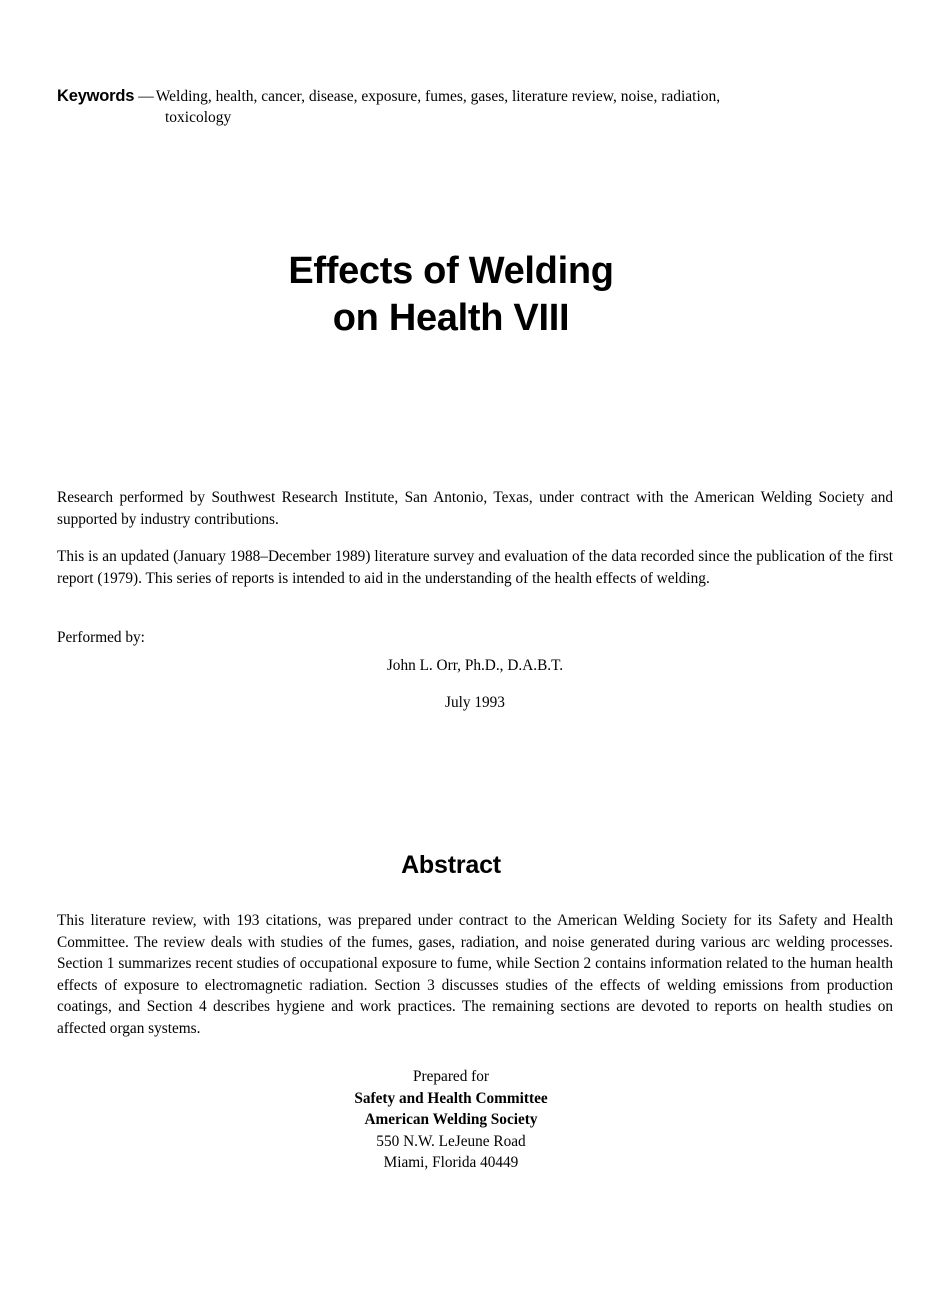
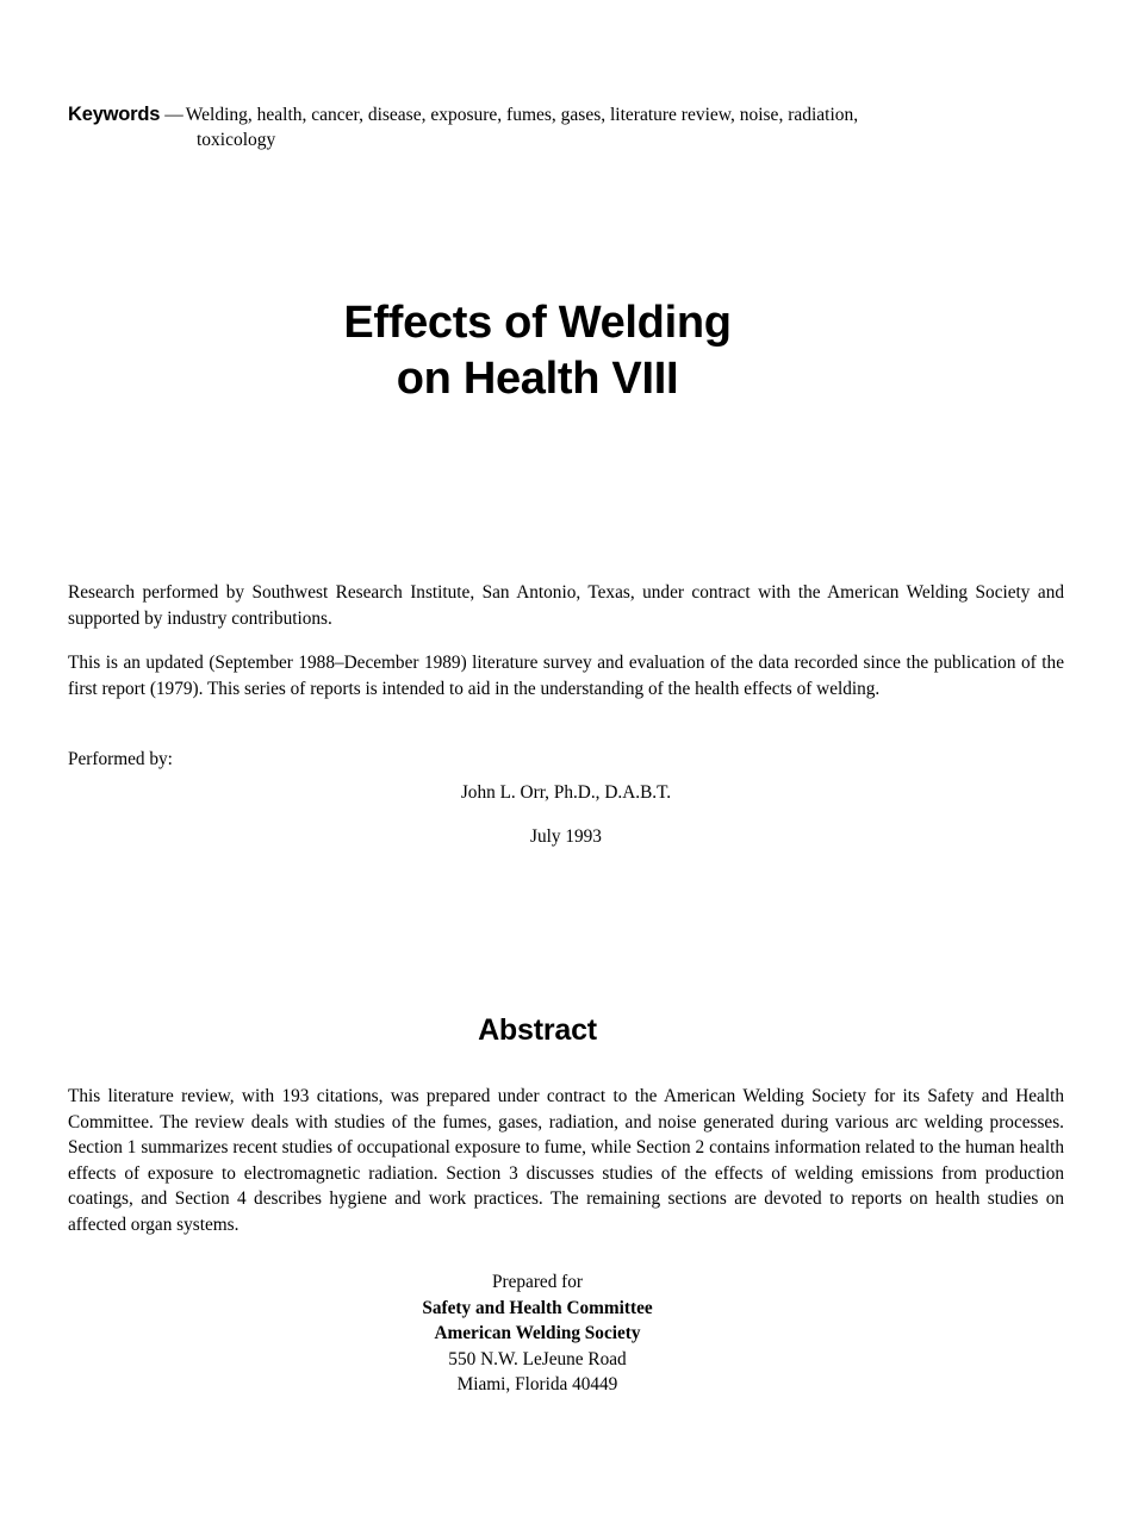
  Keywords —Welding, health, cancer, disease, exposure, fumes, gases, literature review, noise, radiation,
  toxicology
  Effects of Welding
  on Health VIII
  Research performed by Southwest Research Institute, San Antonio, Texas, under contract with the American Welding Society and supported by industry contributions.
- This is an updated (January 1988–December 1989) literature survey and evaluation of the data recorded since the publication of the first report (1979). This series of reports is intended to aid in the understanding of the health effects of welding.
+ This is an updated (September 1988–December 1989) literature survey and evaluation of the data recorded since the publication of the first report (1979). This series of reports is intended to aid in the understanding of the health effects of welding.
  Performed by:
  John L. Orr, Ph.D., D.A.B.T.
  July 1993
  Abstract
  This literature review, with 193 citations, was prepared under contract to the American Welding Society for its Safety and Health Committee. The review deals with studies of the fumes, gases, radiation, and noise generated during various arc welding processes. Section 1 summarizes recent studies of occupational exposure to fume, while Section 2 contains information related to the human health effects of exposure to electromagnetic radiation. Section 3 discusses studies of the effects of welding emissions from production coatings, and Section 4 describes hygiene and work practices. The remaining sections are devoted to reports on health studies on affected organ systems.
  Prepared for
  Safety and Health Committee
  American Welding Society
  550 N.W. LeJeune Road
  Miami, Florida 40449
